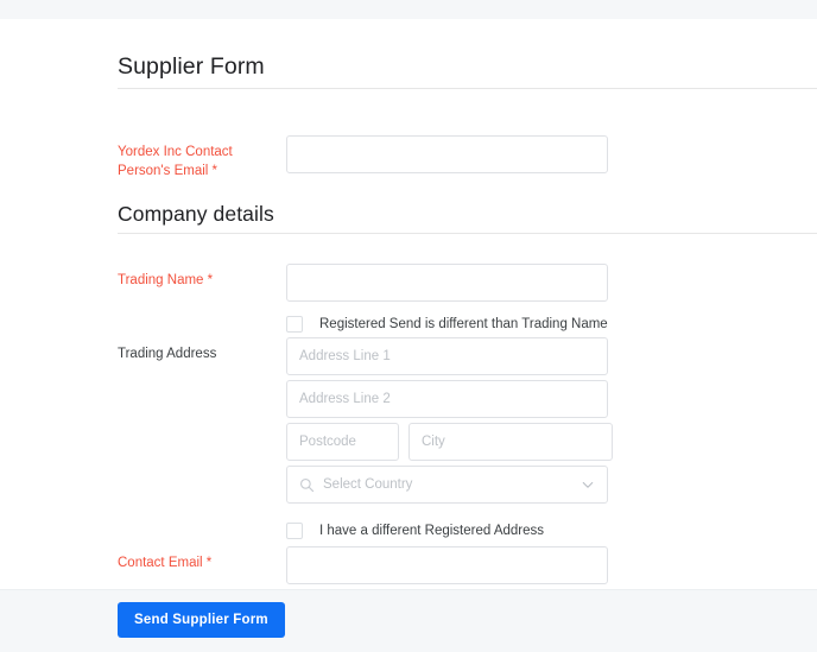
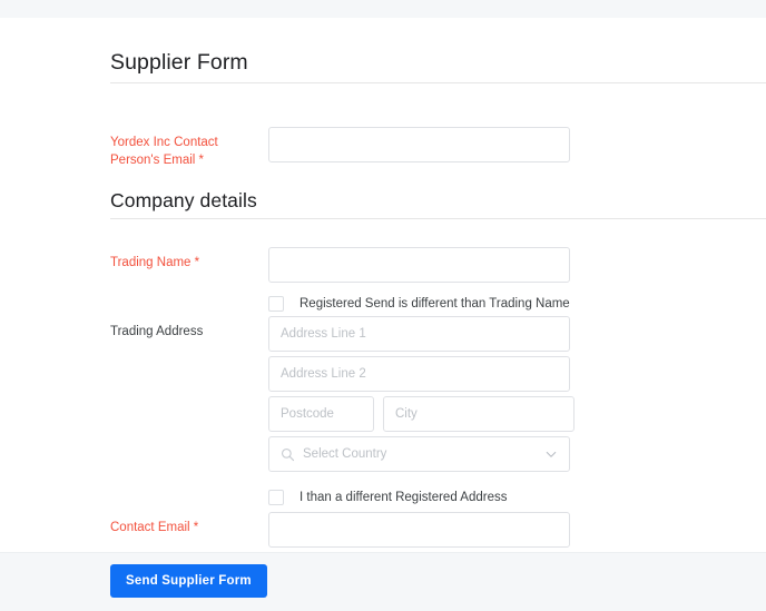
  Supplier Form
  Yordex Inc Contact Person's Email *
  Company details
  Trading Name *
  Registered Send is different than Trading Name
  Trading Address
  Address Line 1
  Address Line 2
  Postcode
  City
  Select Country
- I have a different Registered Address
+ I than a different Registered Address
  Contact Email *
  Send Supplier Form
